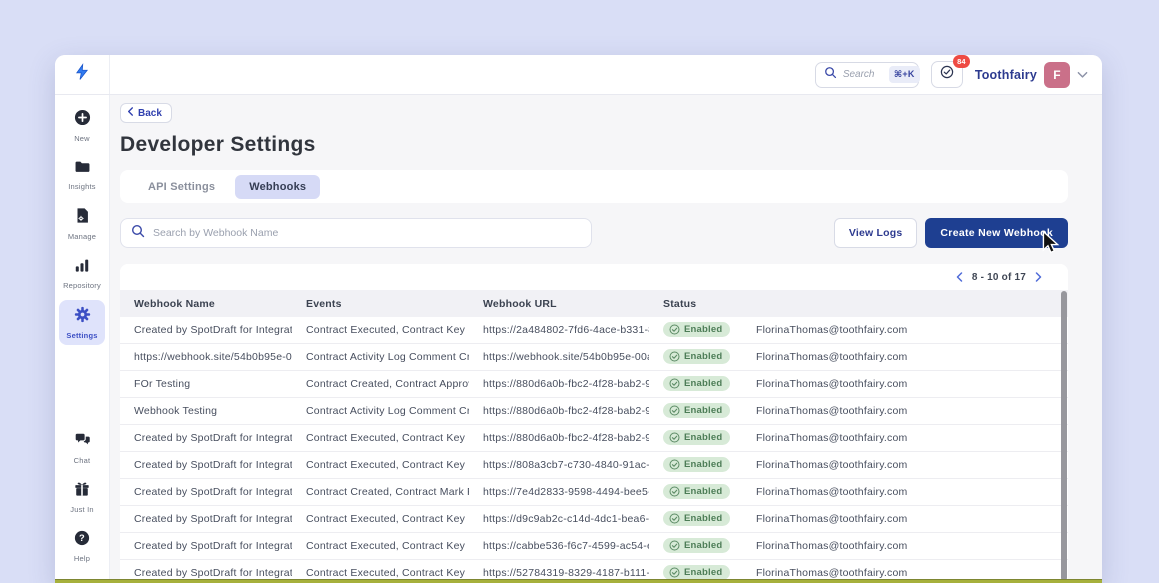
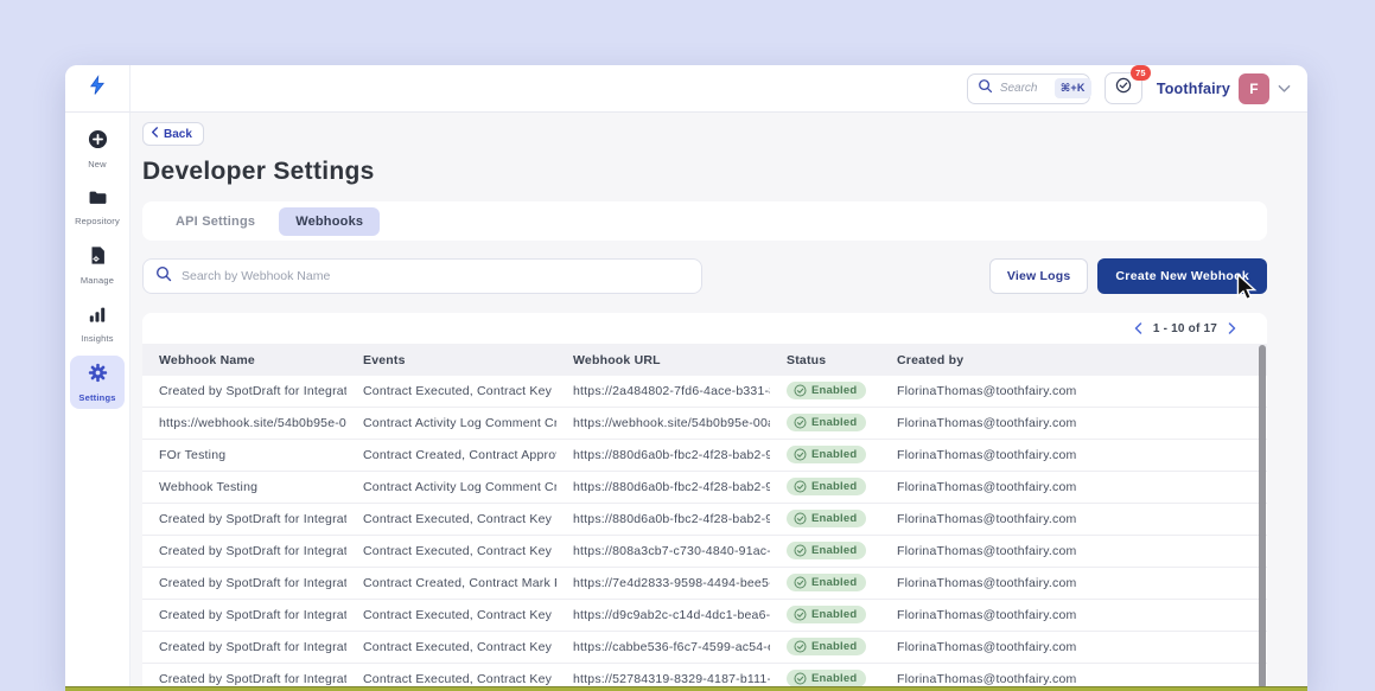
  Search
  ⌘+K
- 84
+ 75
  Toothfairy
  F
  New
- Insights
+ Repository
  Manage
- Repository
+ Insights
  Settings
- Chat
- Just In
- ?
- Help
  Back
  Developer Settings
  API Settings
  Webhooks
  Search by Webhook Name
  View Logs
  Create New Webhok
- 8 - 10 of 17
+ 1 - 10 of 17
  Webhook Name
  Events
  Webhook URL
  Status
+ Created by
  Created by SpotDraft for Integrat
  Contract Executed, Contract Key
  https://2a484802-7fd6-4ace-b331-
  Enabled
  FlorinaThomas@toothfairy.com
  https://webhook.site/54b0b95e-0
  Contract Activity Log Comment Cr
  https://webhook.site/54b0b95e-00
  Enabled
  FlorinaThomas@toothfairy.com
  FOr Testing
  Contract Created, Contract Appro
  https://880d6a0b-fbc2-4f28-bab2-9
  Enabled
  FlorinaThomas@toothfairy.com
  Webhook Testing
  Contract Activity Log Comment Cr
  https://880d6a0b-fbc2-4f28-bab2-9
  Enabled
  FlorinaThomas@toothfairy.com
  Created by SpotDraft for Integrat
  Contract Executed, Contract Key
  https://880d6a0b-fbc2-4f28-bab2-9
  Enabled
  FlorinaThomas@toothfairy.com
  Created by SpotDraft for Integrat
  Contract Executed, Contract Key
  https://808a3cb7-c730-4840-91ac-
  Enabled
  FlorinaThomas@toothfairy.com
  Created by SpotDraft for Integrat
  Contract Created, Contract Mark
  https://7e4d2833-9598-4494-bee5
  Enabled
  FlorinaThomas@toothfairy.com
  Created by SpotDraft for Integrat
  Contract Executed, Contract Key
  https://d9c9ab2c-c14d-4dc1-bea6-
  Enabled
  FlorinaThomas@toothfairy.com
  Created by SpotDraft for Integrat
  Contract Executed, Contract Key
  https://cabbe536-f6c7-4599-ac54-
  Enabled
  FlorinaThomas@toothfairy.com
  Created by SpotDraft for Integrat
  Contract Executed, Contract Key
  https://52784319-8329-4187-b111-
  Enabled
  FlorinaThomas@toothfairy.com
